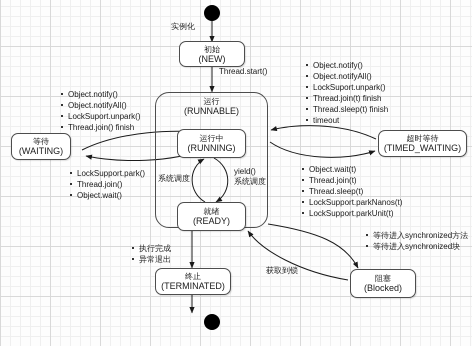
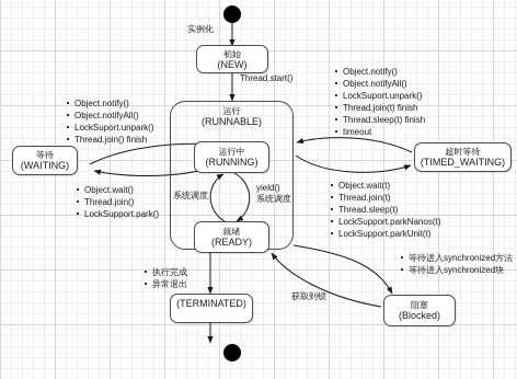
  初始
  (NEW)
  运行
  (RUNNABLE)
  运行中
  (RUNNING)
  就绪
  (READY)
  等待
  (WAITING)
  超时等待
  (TIMED_WAITING)
  阻塞
  (Blocked)
- 终止
  (TERMINATED)
  实例化
  Thread.start()
  系统调度
  yield()
  系统调度
  获取到锁
  Object.notify()
  Object.notifyAll()
  LockSuport.unpark()
  Thread.join() finish
- LockSupport.park()
+ Object.wait()
  Thread.join()
- Object.wait()
+ LockSupport.park()
  Object.notify()
  Object.notifyAll()
  LockSuport.unpark()
  Thread.join(t) finish
  Thread.sleep(t) finish
  timeout
  Object.wait(t)
  Thread.join(t)
  Thread.sleep(t)
  LockSupport.parkNanos(t)
  LockSupport.parkUnit(t)
  执行完成
  异常退出
  等待进入synchronized方法
  等待进入synchronized块
